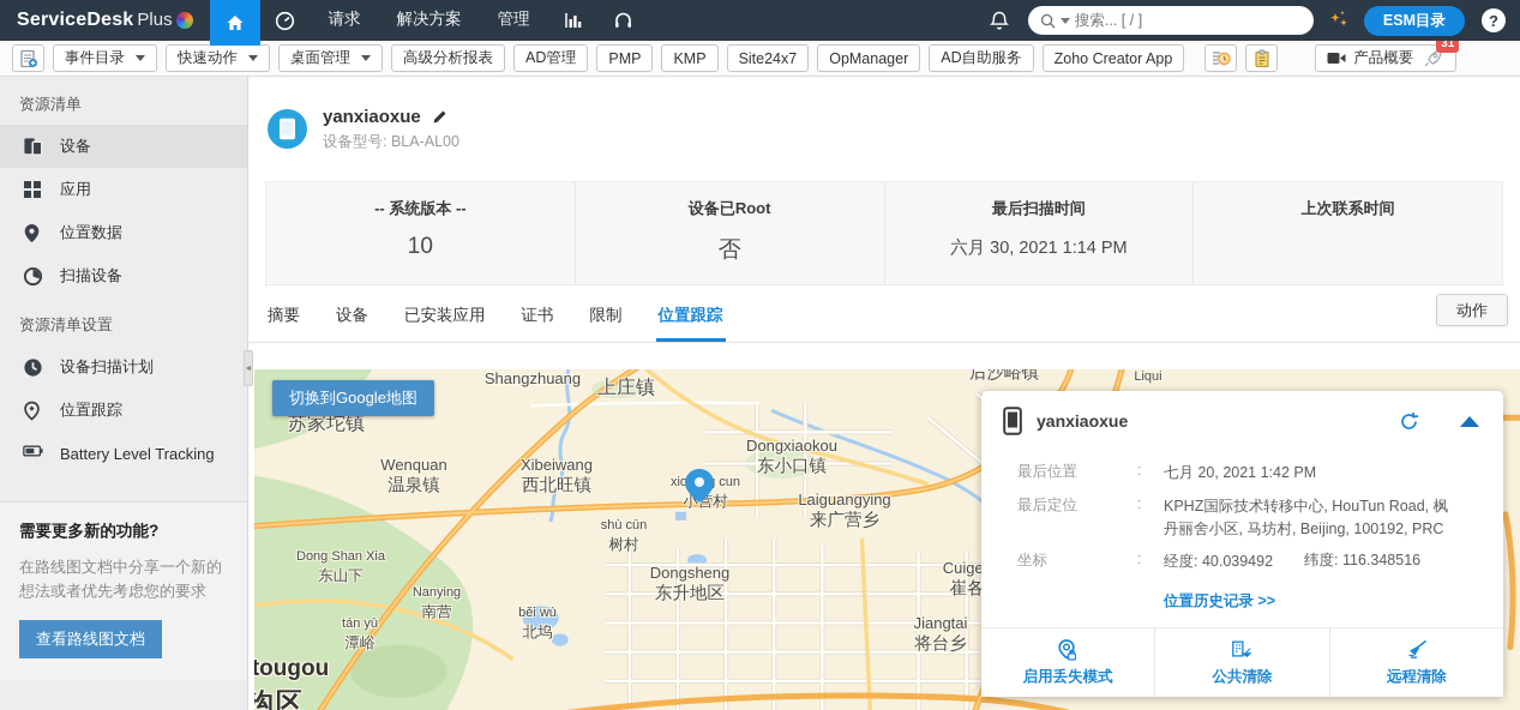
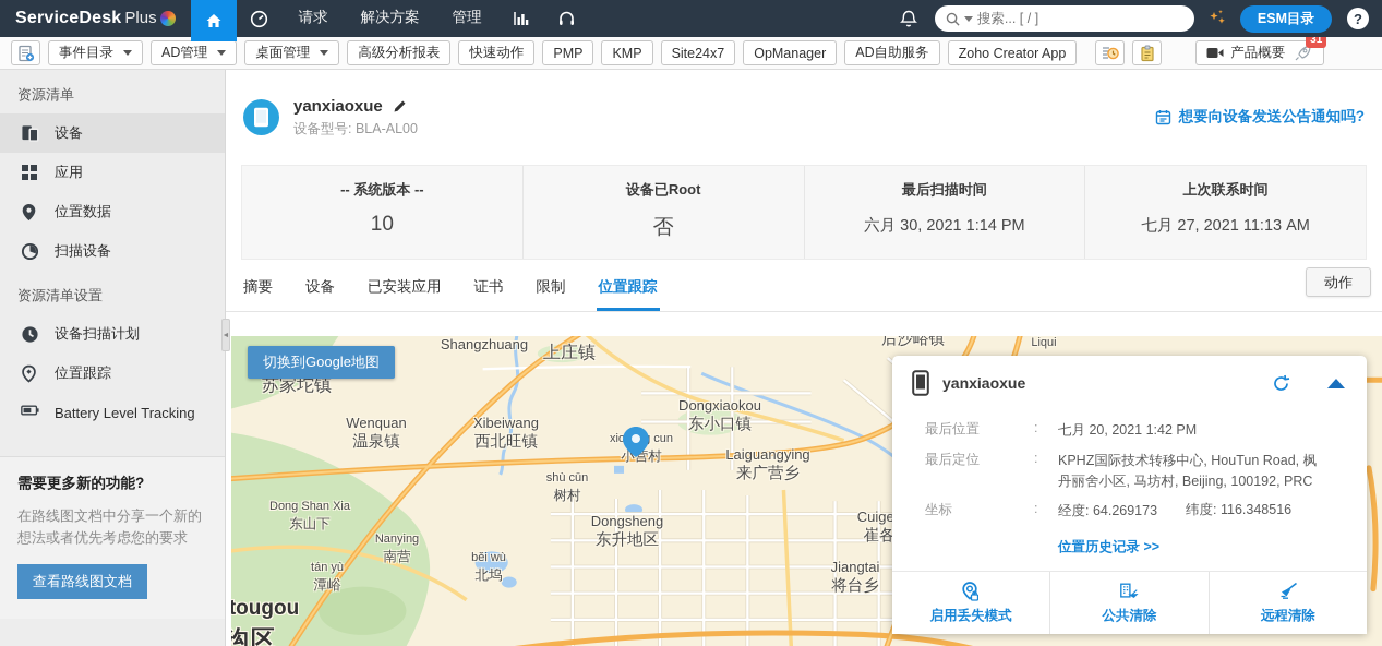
  ServiceDesk
  Plus
  请求
  解决方案
  管理
  搜索... [ / ]
  ESM目录
  ?
  事件目录
- 快速动作
+ AD管理
  桌面管理
  高级分析报表
- AD管理
+ 快速动作
  PMP
  KMP
  Site24x7
  OpManager
  AD自助服务
  Zoho Creator App
  产品概要
  31
  资源清单
  设备
  应用
  位置数据
  扫描设备
  资源清单设置
  设备扫描计划
  位置跟踪
  Battery Level Tracking
  需要更多新的功能?
  在路线图文档中分享一个新的想法或者优先考虑您的要求
  查看路线图文档
  yanxiaoxue
  设备型号: BLA-AL00
+ 想要向设备发送公告通知吗?
  -- 系统版本 --
  10
  设备已Root
  否
  最后扫描时间
  六月 30, 2021 1:14 PM
  上次联系时间
+ 七月 27, 2021 11:13 AM
  摘要
  设备
  已安装应用
  证书
  限制
  位置跟踪
  动作
  Shangzhuang
  上庄镇
  苏家坨镇
  Wenquan
  温泉镇
  Xibeiwang
  西北旺镇
  Dongxiaokou
  东小口镇
  小营村
  Laiguangying
  来广营乡
  shù cūn
  树村
  Dong Shan Xia
  东山下
  Nanying
  南营
  bĕi wù
  北坞
  tán yù
  潭峪
  Dongsheng
  东升地区
  Cuige
  崔各
  Jiangtai
  将台乡
  后沙峪镇
  Liqui
  tougou
  沟区
  切换到Google地图
  yanxiaoxue
  最后位置
  :
  七月 20, 2021 1:42 PM
  最后定位
  :
  KPHZ国际技术转移中心, HouTun Road, 枫丹丽舍小区, 马坊村, Beijing, 100192, PRC
  坐标
  :
- 经度: 40.039492
+ 经度: 64.269173
  纬度: 116.348516
  位置历史记录 >>
  启用丢失模式
  公共清除
  远程清除
